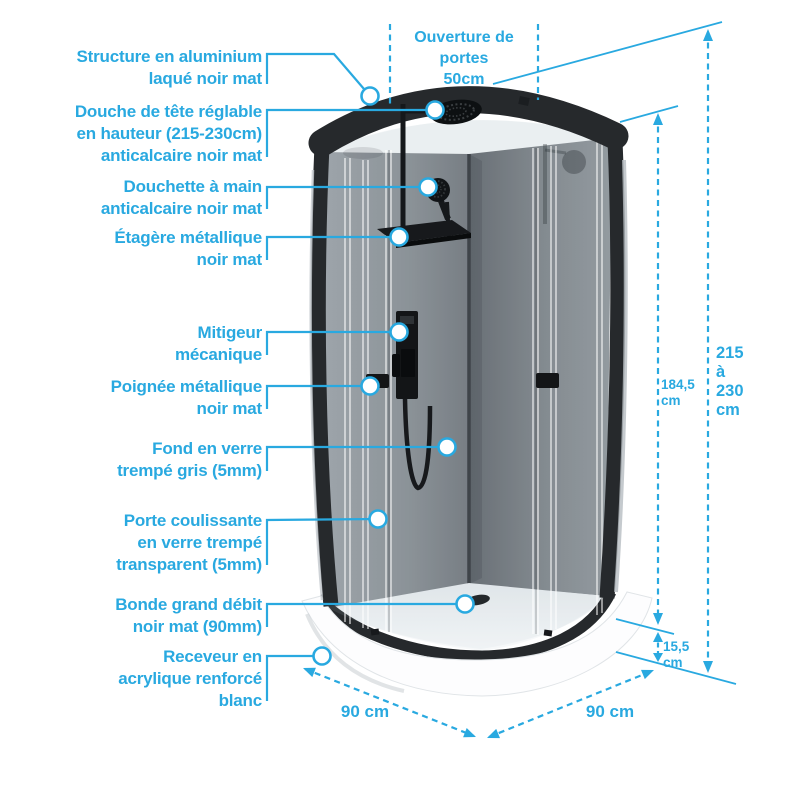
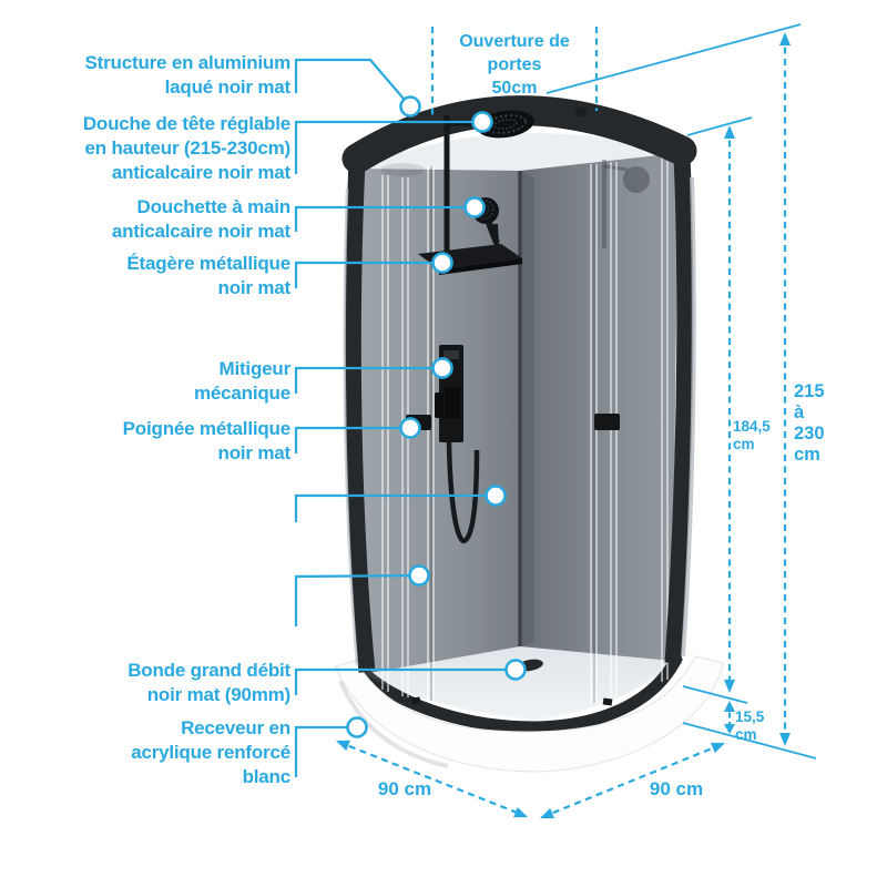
  Structure en aluminium
  laqué noir mat
  Douche de tête réglable
  en hauteur (215-230cm)
  anticalcaire noir mat
  Douchette à main
  anticalcaire noir mat
  Étagère métallique
  noir mat
  Mitigeur
  mécanique
  Poignée métallique
  noir mat
- Fond en verre
- trempé gris (5mm)
- Porte coulissante
- en verre trempé
- transparent (5mm)
  Bonde grand débit
  noir mat (90mm)
  Receveur en
  acrylique renforcé
  blanc
  Ouverture de portes
  50cm
  215
  à
  230
  cm
  184,5
  cm
  15,5
  cm
  90 cm
  90 cm
